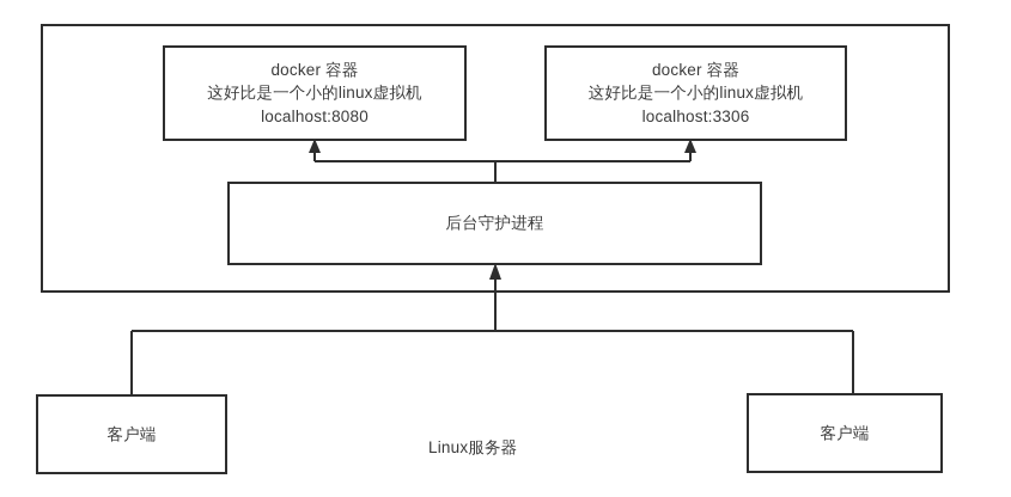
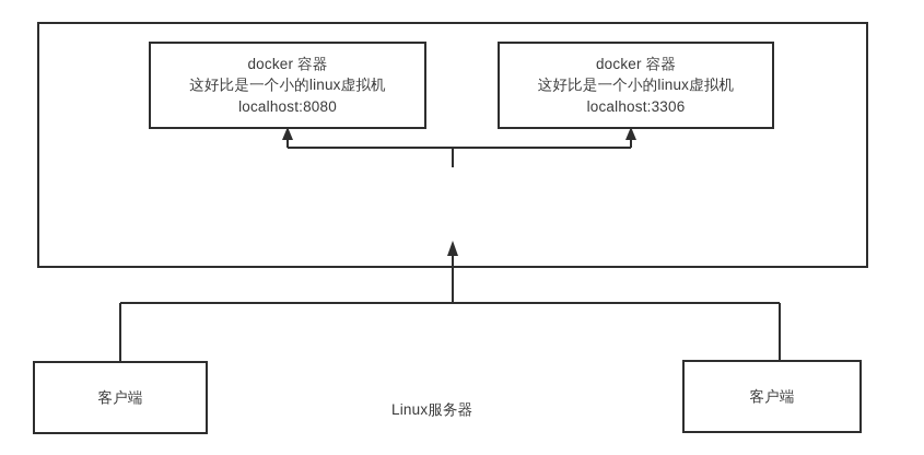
  docker 容器
  这好比是一个小的linux虚拟机
  localhost:8080
  docker 容器
  这好比是一个小的linux虚拟机
  localhost:3306
- 后台守护进程
  客户端
  客户端
  Linux服务器
